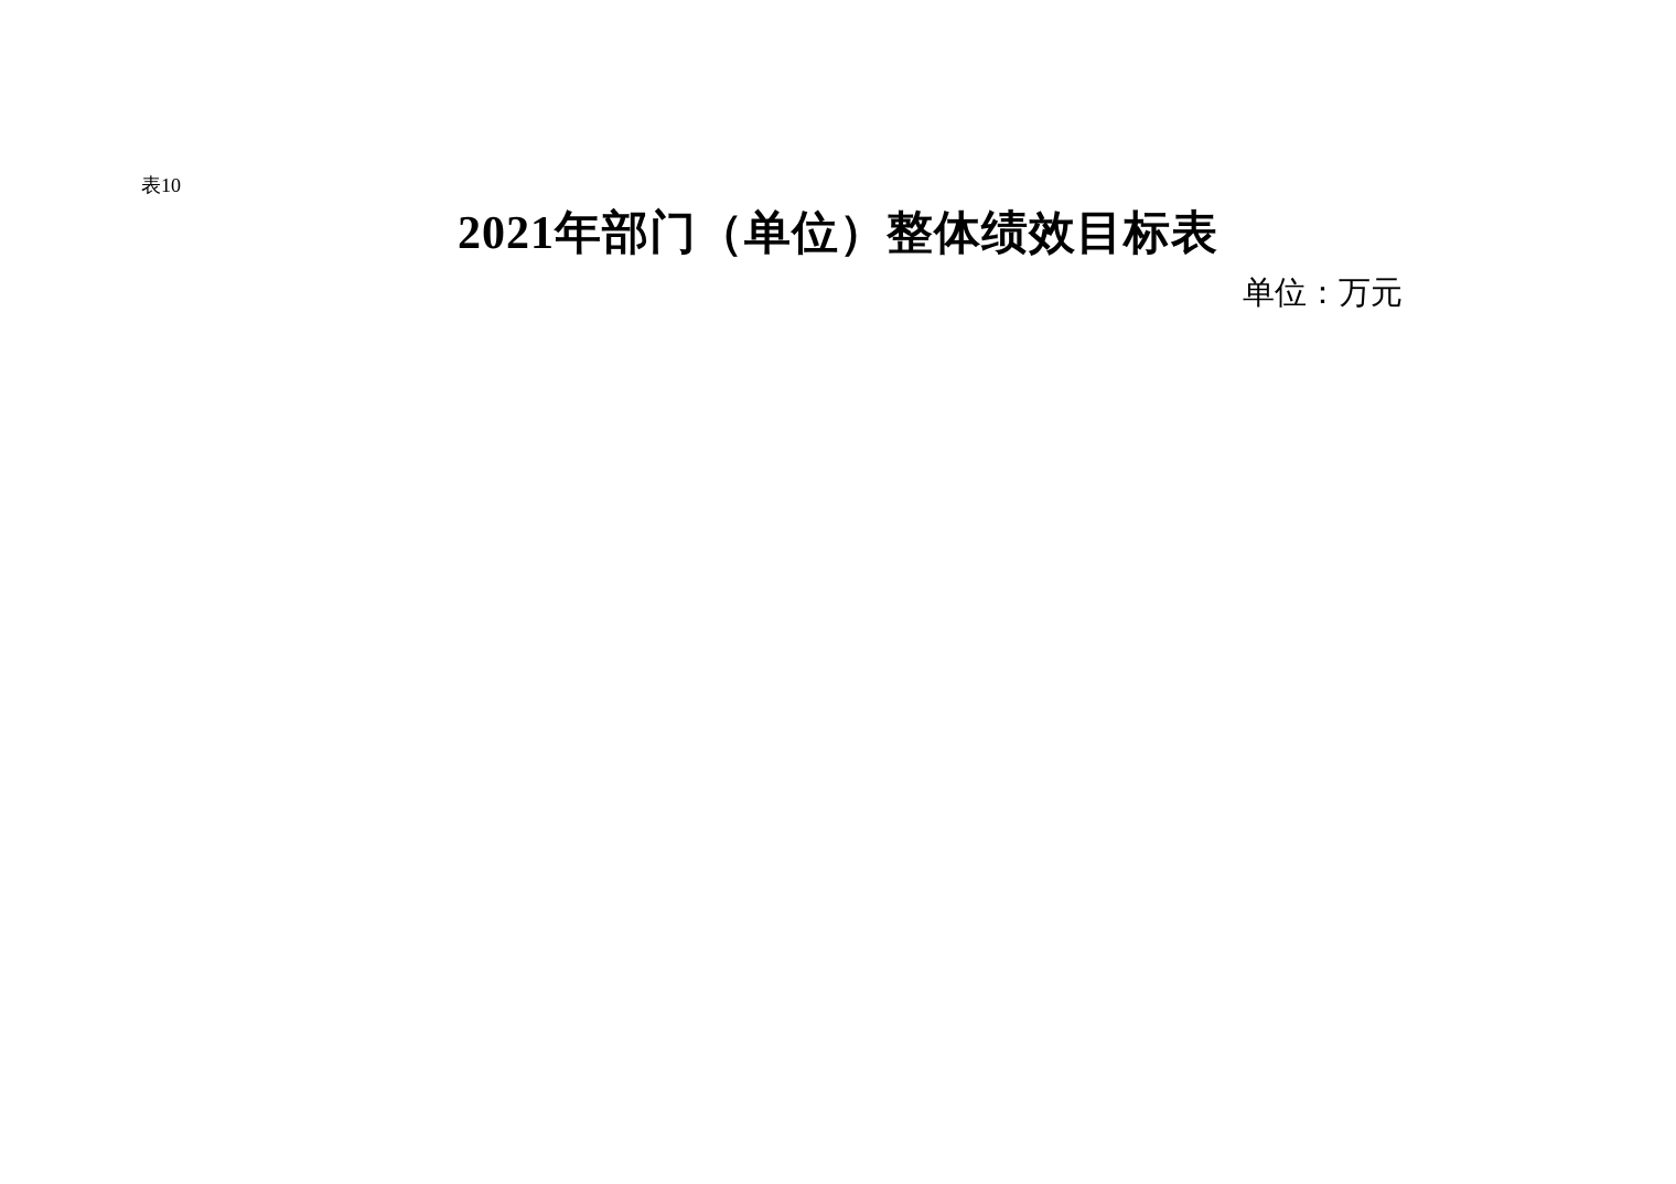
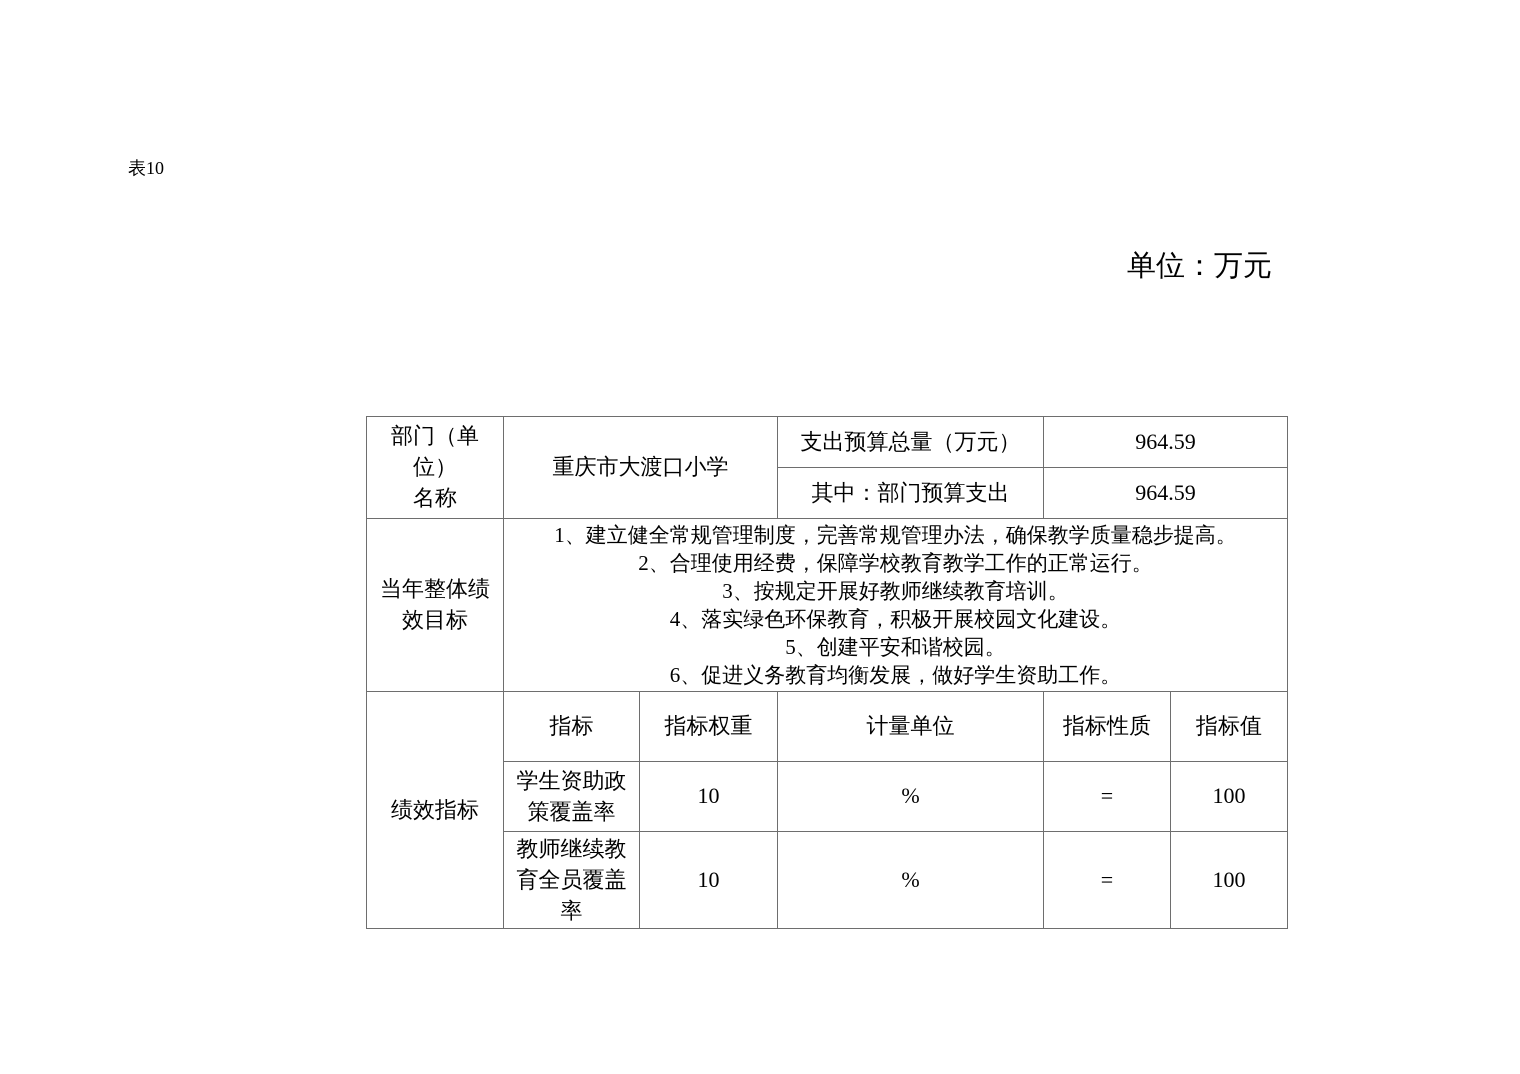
  表10
- 2021年部门（单位）整体绩效目标表
  单位：万元
+ 部门（单位） 名称	重庆市大渡口小学	支出预算总量（万元）	964.59
+ 其中：部门预算支出	964.59
+ 当年整体绩 效目标	1、建立健全常规管理制度，完善常规管理办法，确保教学质量稳步提高。 2、合理使用经费，保障学校教育教学工作的正常运行。 3、按规定开展好教师继续教育培训。 4、落实绿色环保教育，积极开展校园文化建设。 5、创建平安和谐校园。 6、促进义务教育均衡发展，做好学生资助工作。
+ 绩效指标	指标	指标权重	计量单位	指标性质	指标值
+ 学生资助政 策覆盖率	10	%	=	100
+ 教师继续教 育全员覆盖 率	10	%	=	100
